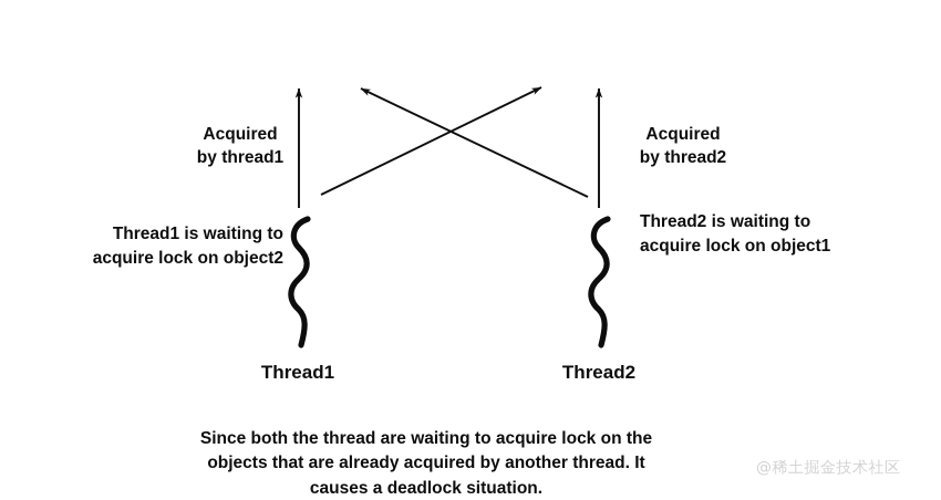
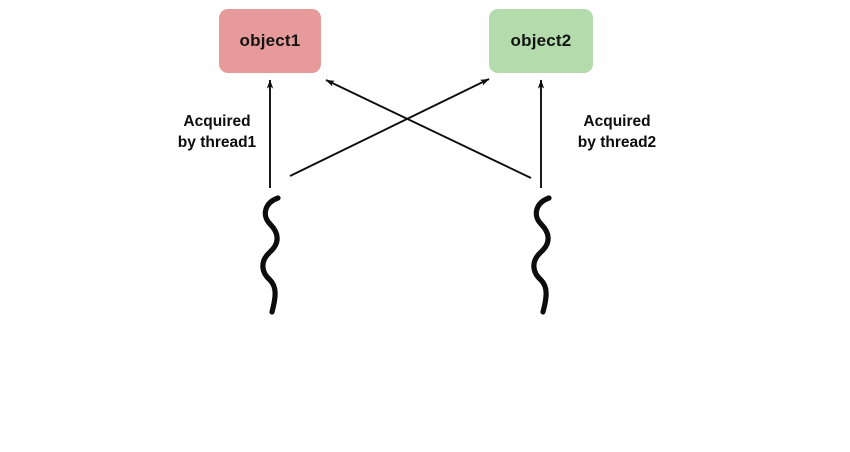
+ object1
+ object2
  Acquired
  by thread1
  Acquired
  by thread2
- Thread1 is waiting to
- acquire lock on object2
- Thread2 is waiting to
- acquire lock on object1
- Thread1
- Thread2
- Since both the thread are waiting to acquire lock on the
- objects that are already acquired by another thread. It
- causes a deadlock situation.
- @稀土掘金技术社区
